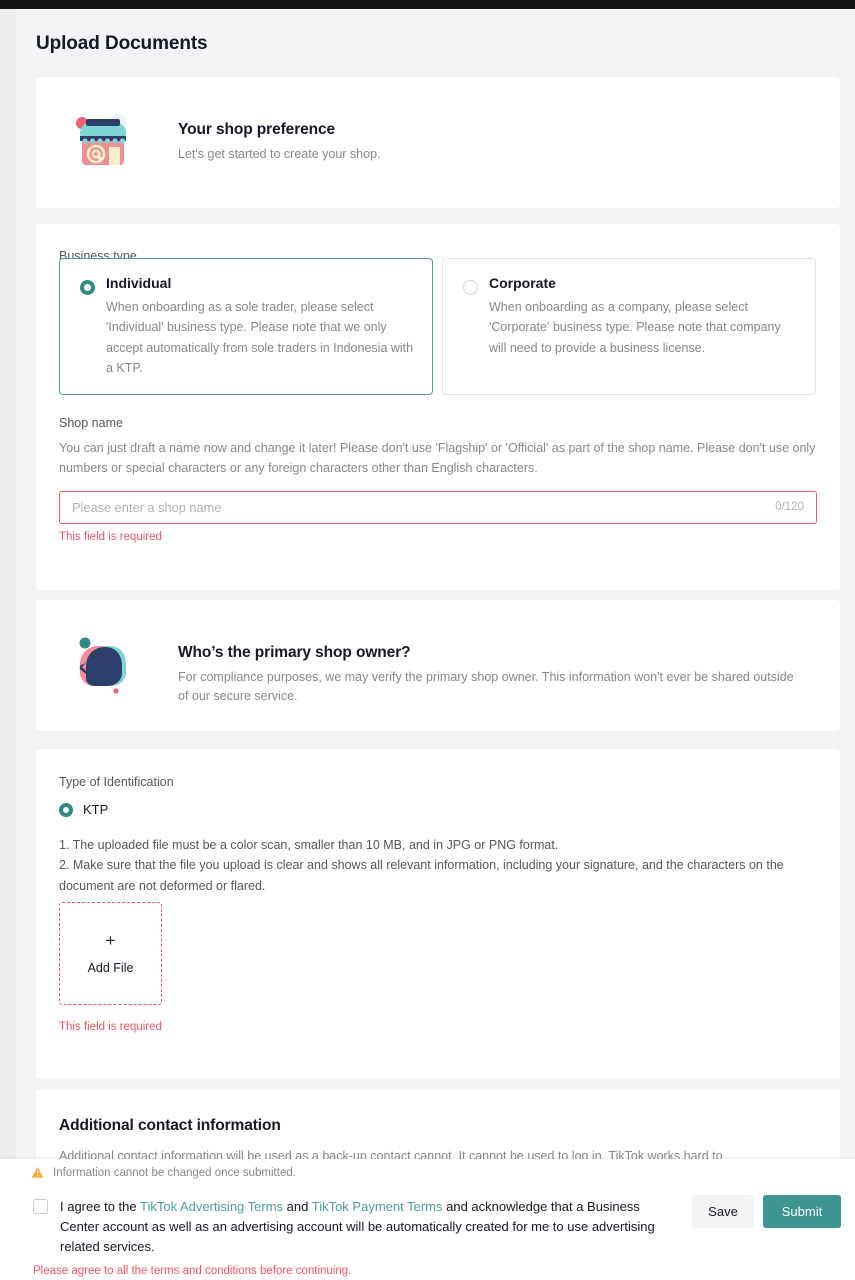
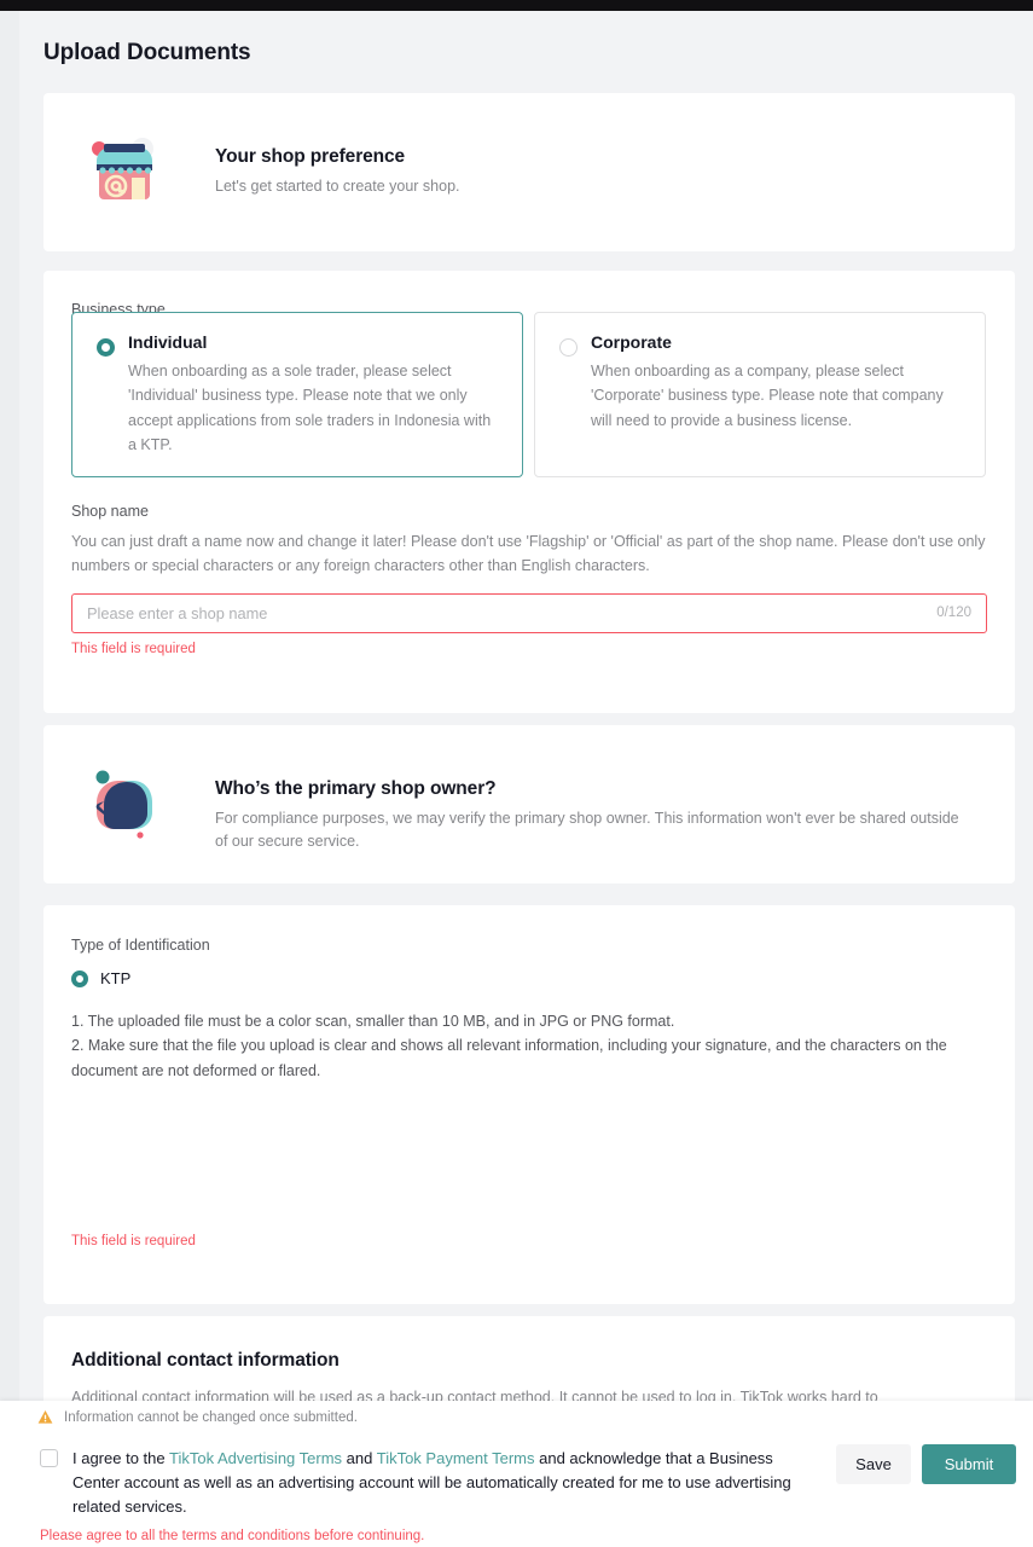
  Upload Documents
  Your shop preference
  Let's get started to create your shop.
  Business type
  Individual
- When onboarding as a sole trader, please select 'Individual' business type. Please note that we only accept automatically from sole traders in Indonesia with a KTP.
+ When onboarding as a sole trader, please select 'Individual' business type. Please note that we only accept applications from sole traders in Indonesia with a KTP.
  Corporate
  When onboarding as a company, please select 'Corporate' business type. Please note that company will need to provide a business license.
  Shop name
  You can just draft a name now and change it later! Please don't use 'Flagship' or 'Official' as part of the shop name. Please don't use only numbers or special characters or any foreign characters other than English characters.
  Please enter a shop name
  0/120
  This field is required
  Who’s the primary shop owner?
  For compliance purposes, we may verify the primary shop owner. This information won't ever be shared outside of our secure service.
  Type of Identification
  KTP
  1. The uploaded file must be a color scan, smaller than 10 MB, and in JPG or PNG format.
  2. Make sure that the file you upload is clear and shows all relevant information, including your signature, and the characters on the document are not deformed or flared.
- +
- Add File
  This field is required
  Additional contact information
- Additional contact information will be used as a back-up contact cannot. It cannot be used to log in. TikTok works hard to
+ Additional contact information will be used as a back-up contact method. It cannot be used to log in. TikTok works hard to
  Information cannot be changed once submitted.
  I agree to the TikTok Advertising Terms and TikTok Payment Terms and acknowledge that a Business Center account as well as an advertising account will be automatically created for me to use advertising related services.
  Please agree to all the terms and conditions before continuing.
  Save
  Submit
